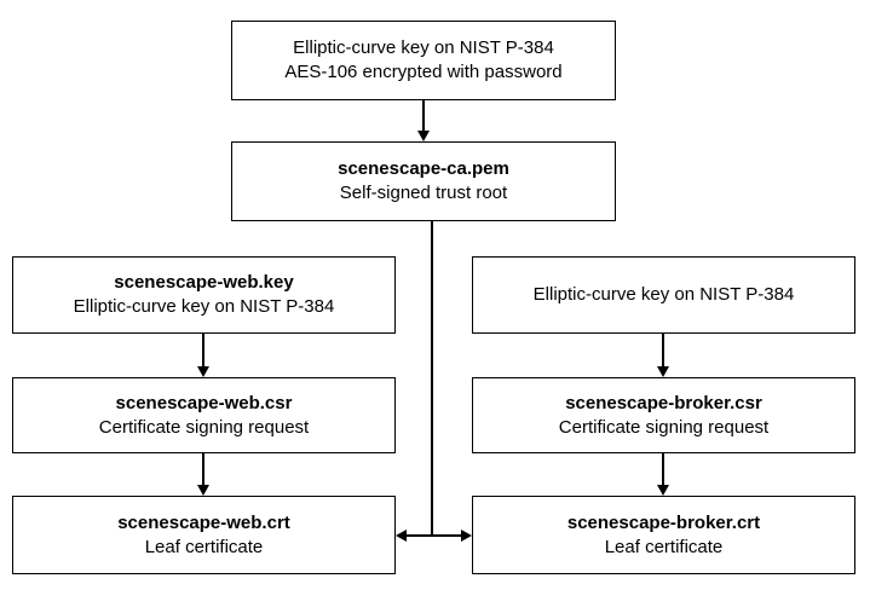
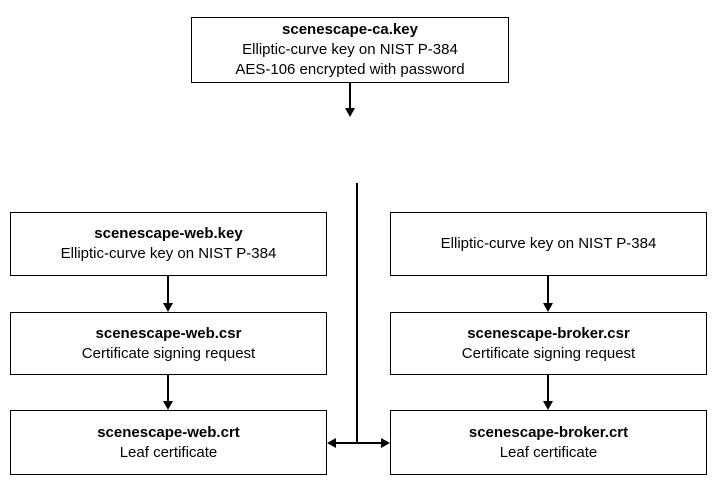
+ scenescape-ca.key
  Elliptic-curve key on NIST P-384
  AES-106 encrypted with password
- scenescape-ca.pem
- Self-signed trust root
  scenescape-web.key
  Elliptic-curve key on NIST P-384
  scenescape-web.csr
  Certificate signing request
  scenescape-web.crt
  Leaf certificate
  Elliptic-curve key on NIST P-384
  scenescape-broker.csr
  Certificate signing request
  scenescape-broker.crt
  Leaf certificate
